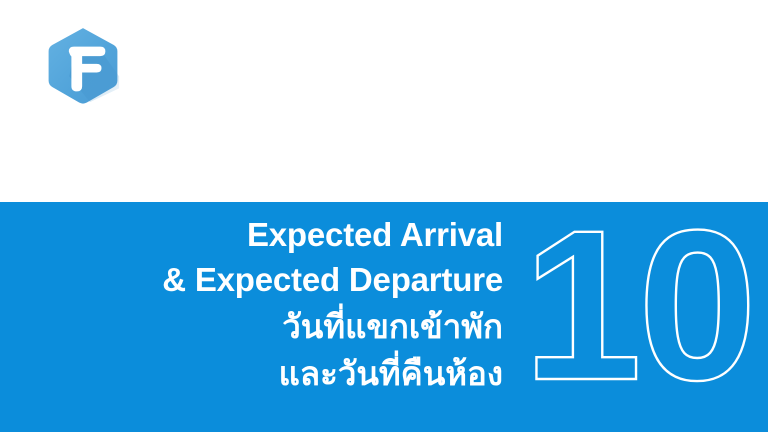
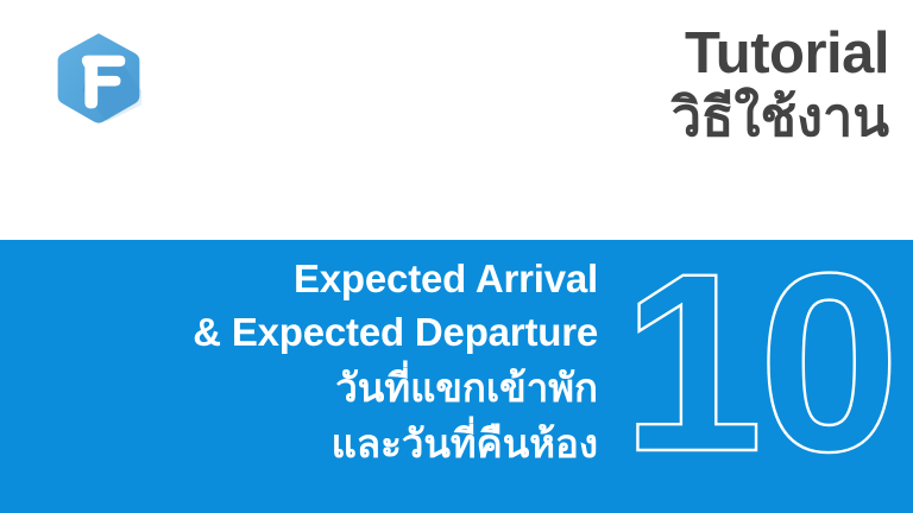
+ Tutorial
+ วิธีใช้งาน
  10
  Expected Arrival
  & Expected Departure
  วันที่แขกเข้าพัก
  และวันที่คืนห้อง
